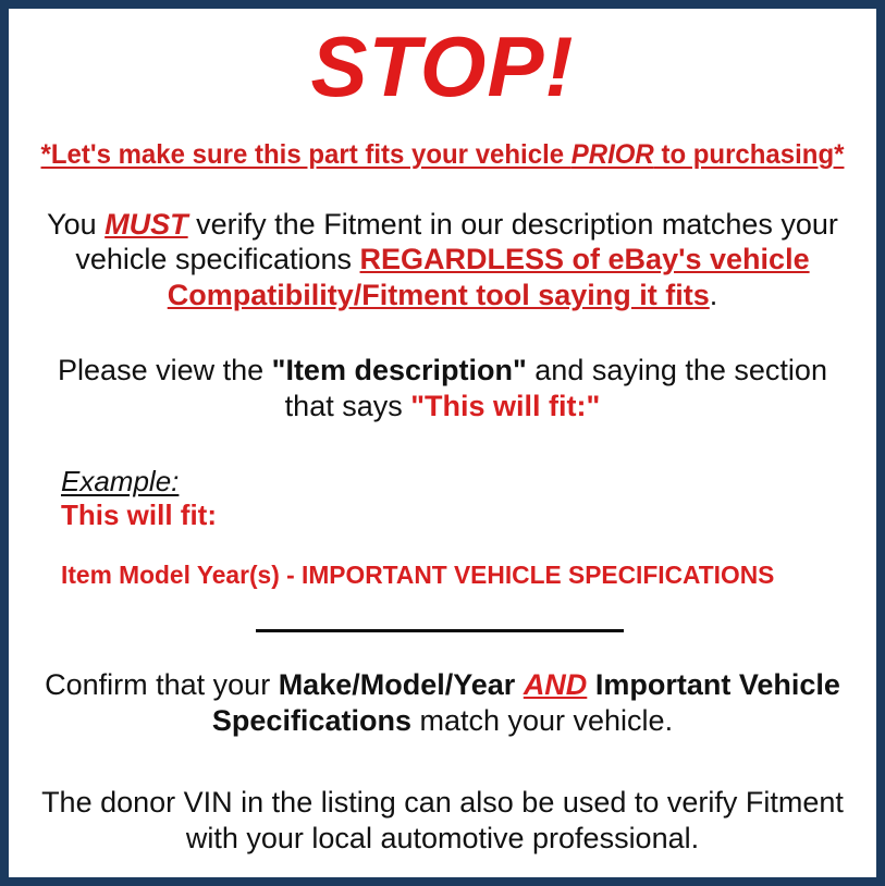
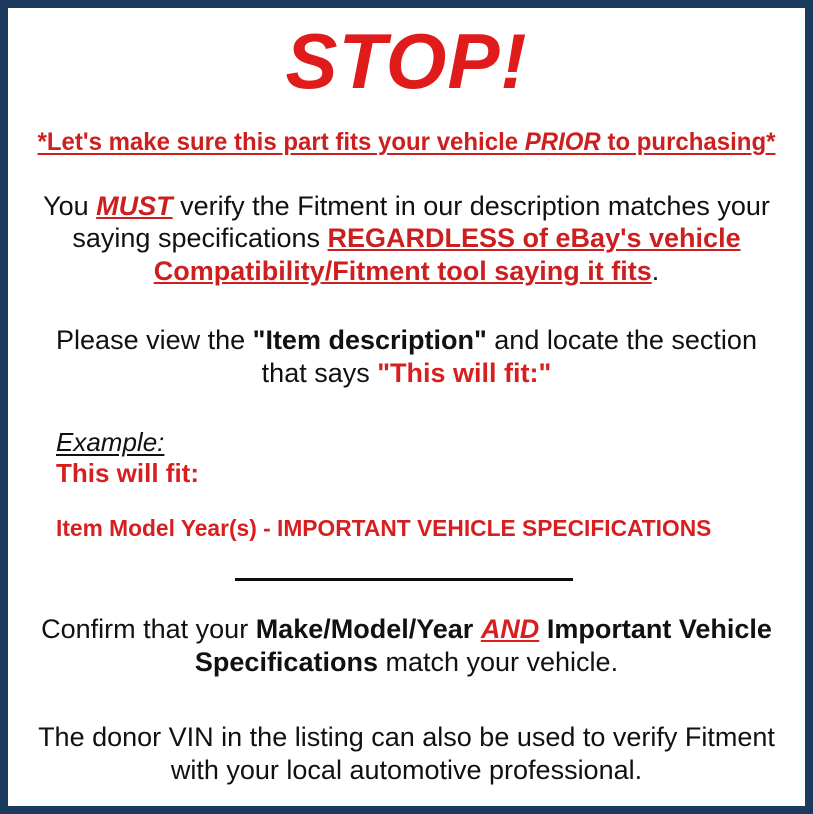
  STOP!
  *Let's make sure this part fits your vehicle PRIOR to purchasing*
- You MUST verify the Fitment in our description matches your vehicle specifications REGARDLESS of eBay's vehicle Compatibility/Fitment tool saying it fits.
+ You MUST verify the Fitment in our description matches your saying specifications REGARDLESS of eBay's vehicle Compatibility/Fitment tool saying it fits.
- Please view the "Item description" and saying the section that says "This will fit:"
+ Please view the "Item description" and locate the section that says "This will fit:"
  Example:
  This will fit:
  Item Model Year(s) - IMPORTANT VEHICLE SPECIFICATIONS
  Confirm that your Make/Model/Year AND Important Vehicle Specifications match your vehicle.
  The donor VIN in the listing can also be used to verify Fitment with your local automotive professional.
